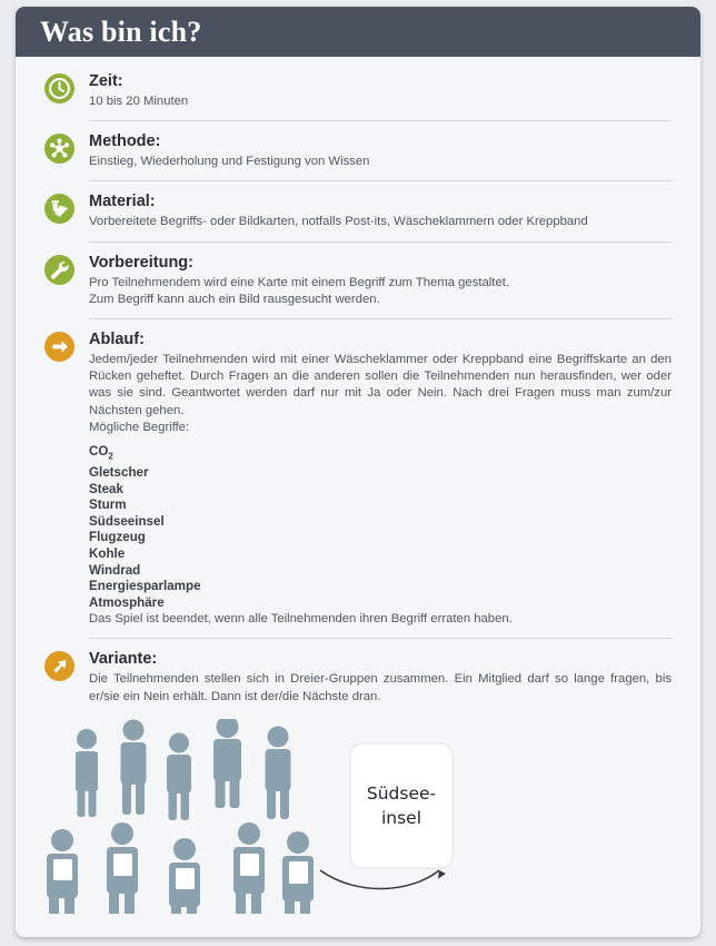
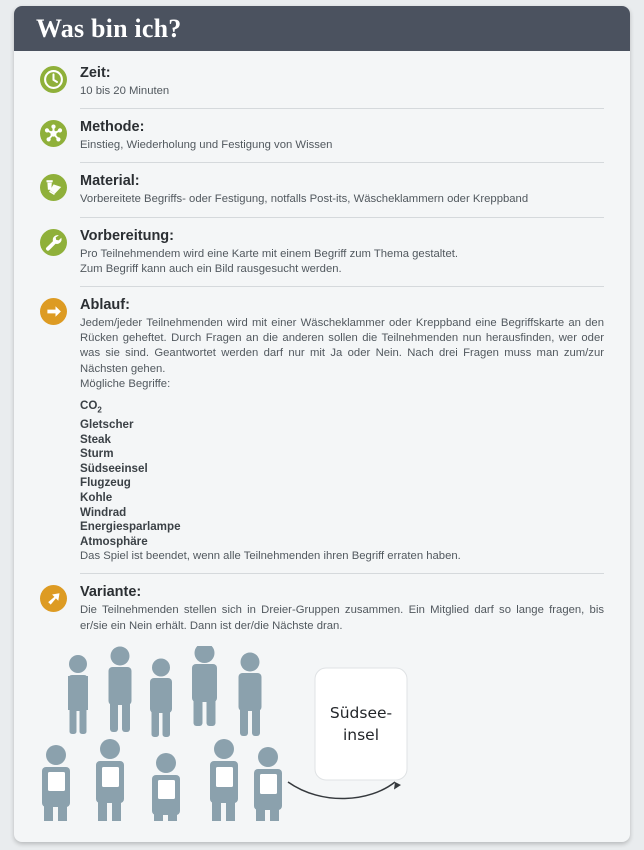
  Was bin ich?
  Zeit:
  10 bis 20 Minuten
  Methode:
  Einstieg, Wiederholung und Festigung von Wissen
  Material:
- Vorbereitete Begriffs- oder Bildkarten, notfalls Post-its, Wäscheklammern oder Kreppband
+ Vorbereitete Begriffs- oder Festigung, notfalls Post-its, Wäscheklammern oder Kreppband
  Vorbereitung:
  Pro Teilnehmendem wird eine Karte mit einem Begriff zum Thema gestaltet.
  Zum Begriff kann auch ein Bild rausgesucht werden.
  Ablauf:
  Jedem/jeder Teilnehmenden wird mit einer Wäscheklammer oder Kreppband eine Begriffskarte an den Rücken geheftet. Durch Fragen an die anderen sollen die Teilnehmenden nun herausfinden, wer oder was sie sind. Geantwortet werden darf nur mit Ja oder Nein. Nach drei Fragen muss man zum/zur Nächsten gehen.
  Mögliche Begriffe:
  CO2
  Gletscher
  Steak
  Sturm
  Südseeinsel
  Flugzeug
  Kohle
  Windrad
  Energiesparlampe
  Atmosphäre
  Das Spiel ist beendet, wenn alle Teilnehmenden ihren Begriff erraten haben.
  Variante:
  Die Teilnehmenden stellen sich in Dreier-Gruppen zusammen. Ein Mitglied darf so lange fragen, bis er/sie ein Nein erhält. Dann ist der/die Nächste dran.
  Südsee-
  insel
